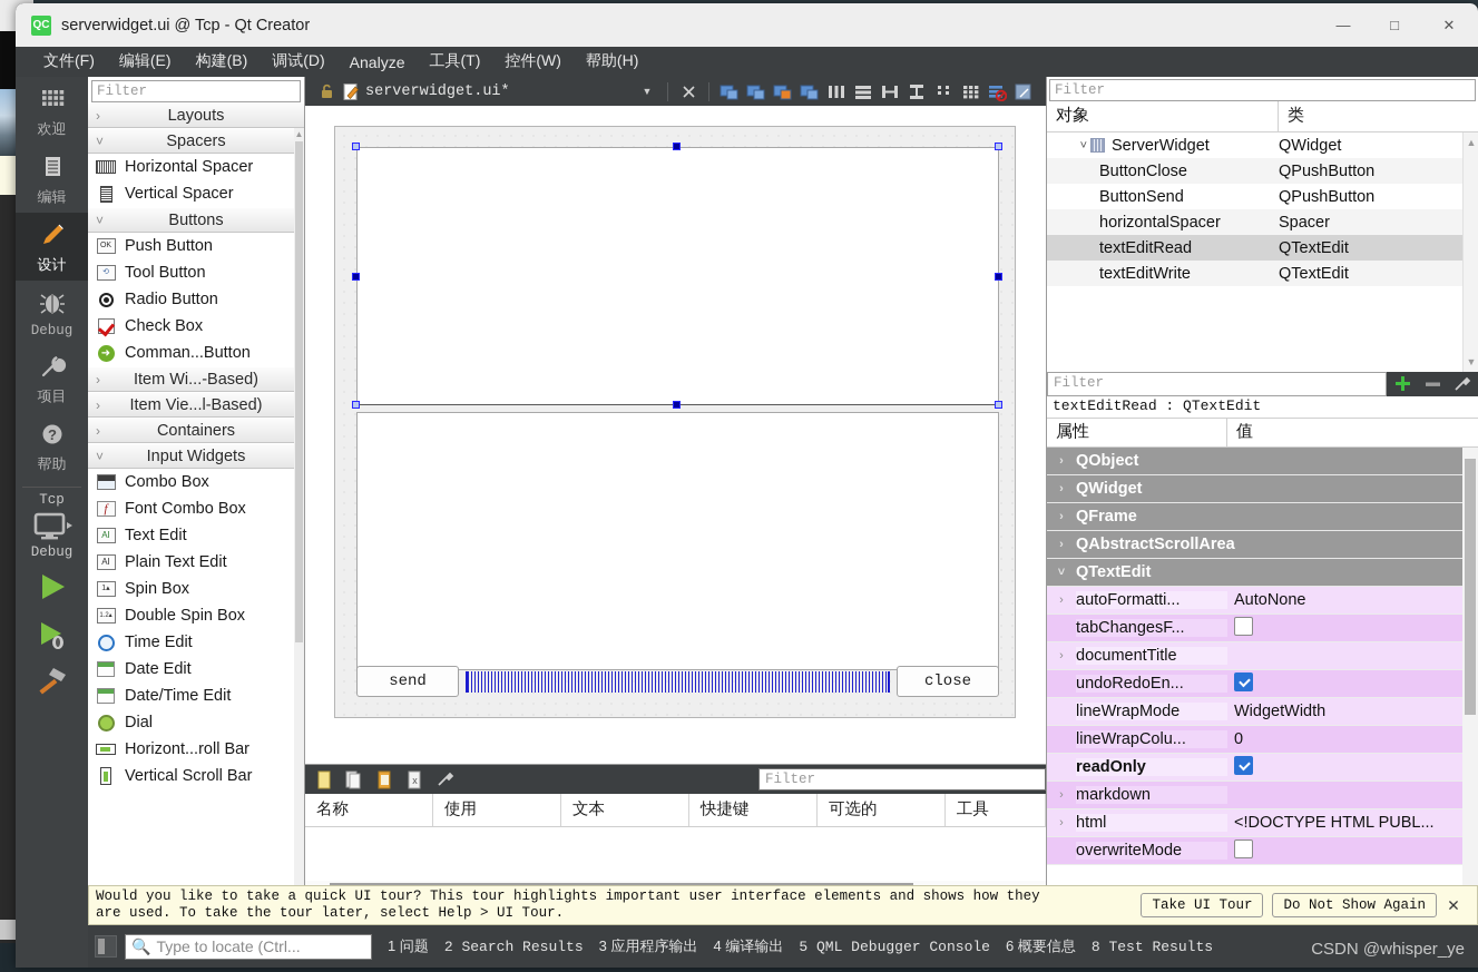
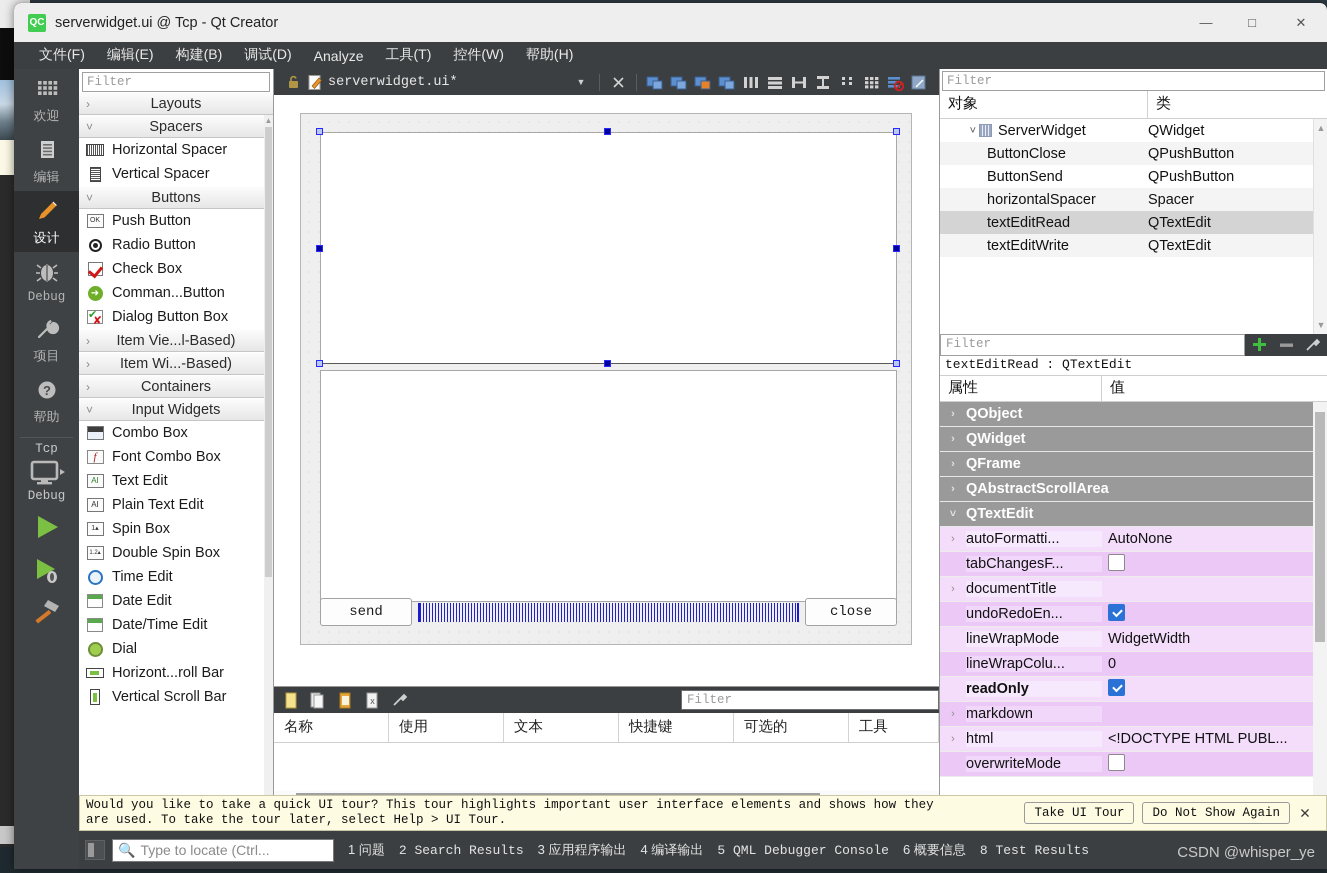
  QC
  serverwidget.ui @ Tcp - Qt Creator
  —
  □
  ✕
  文件(F)
  编辑(E)
  构建(B)
  调试(D)
  Analyze
  工具(T)
  控件(W)
  帮助(H)
  欢迎
  编辑
  设计
  Debug
  项目
  ?
  帮助
  Tcp
  Debug
  Filter
  ›
  Layouts
  ˅
  Spacers
  Horizontal Spacer
  Vertical Spacer
  ˅
  Buttons
  Push Button
- Tool Button
  Radio Button
  Check Box
  ➜
  Comman...Button
+ Dialog Button Box
  ›
- Item Wi...-Based)
+ Item Vie...l-Based)
  ›
- Item Vie...l-Based)
+ Item Wi...-Based)
  ›
  Containers
  ˅
  Input Widgets
  Combo Box
  f
  Font Combo Box
  AI
  Text Edit
  AI
  Plain Text Edit
  Spin Box
  Double Spin Box
  Time Edit
  Date Edit
  Date/Time Edit
  Dial
  Horizont...roll Bar
  Vertical Scroll Bar
  ▲
  serverwidget.ui*
  ▼
  send
  close
  x
  Filter
  名称
  使用
  文本
  快捷键
  可选的
  工具
  Filter
  对象
  类
  ˅
  ServerWidget
  QWidget
  ButtonClose
  QPushButton
  ButtonSend
  QPushButton
  horizontalSpacer
  Spacer
  textEditRead
  QTextEdit
  textEditWrite
  QTextEdit
  ▲
  ▼
  Filter
  textEditRead : QTextEdit
  属性
  值
  ›
  QObject
  ›
  QWidget
  ›
  QFrame
  ›
  QAbstractScrollArea
  ˅
  QTextEdit
  ›
  autoFormatti...
  AutoNone
  tabChangesF...
  ›
  documentTitle
  undoRedoEn...
  lineWrapMode
  WidgetWidth
  lineWrapColu...
  0
  readOnly
  ›
  markdown
  ›
  html
  <!DOCTYPE HTML PUBL...
  overwriteMode
  Would you like to take a quick UI tour? This tour highlights important user interface elements and shows how they
  are used. To take the tour later, select Help > UI Tour.
  Take UI Tour
  Do Not Show Again
  ✕
  🔍
  Type to locate (Ctrl...
  1 问题
  2 Search Results
  3 应用程序输出
  4 编译输出
  5 QML Debugger Console
  6 概要信息
  8 Test Results
  CSDN @whisper_ye
